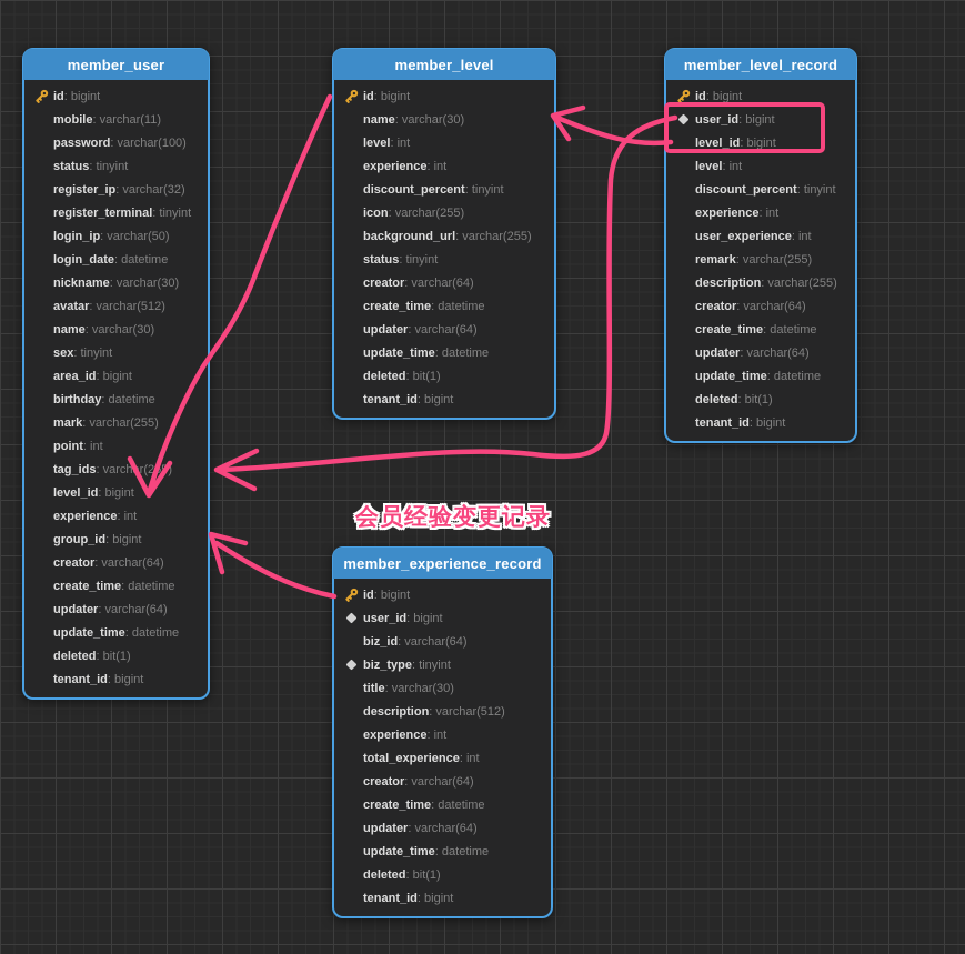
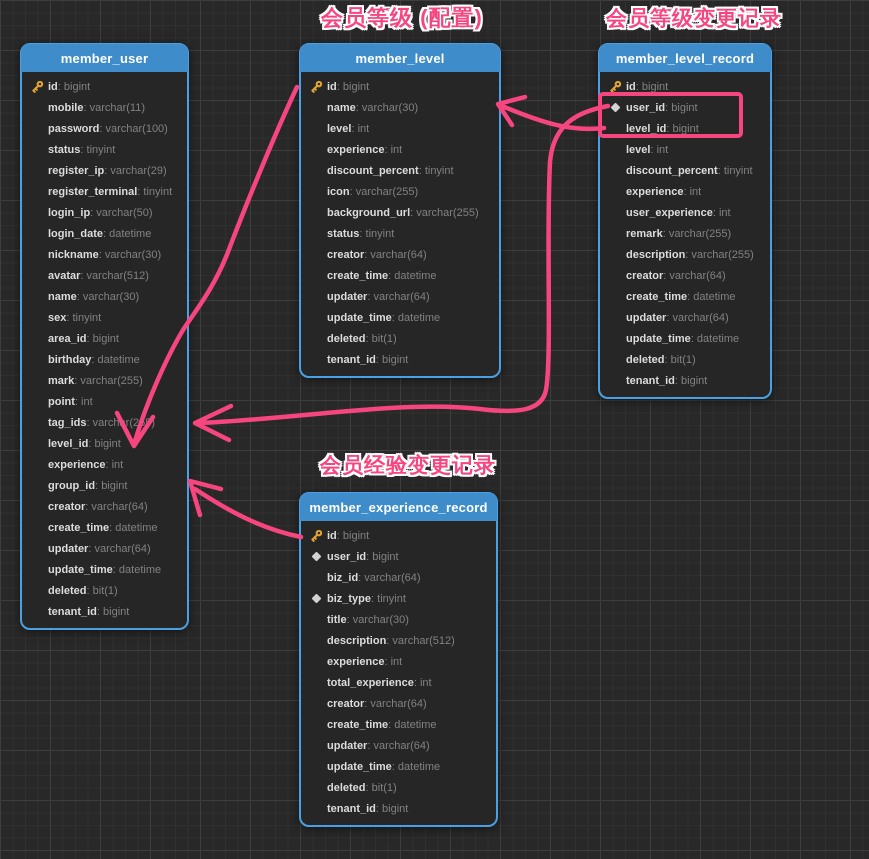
+ 会员等级 (配置)
+ 会员等级变更记录
  会员经验变更记录
  member_user
  id
  bigint
  mobile
  varchar(11)
  password
  varchar(100)
  status
  tinyint
  register_ip
- varchar(32)
+ varchar(29)
  register_terminal
  tinyint
  login_ip
  varchar(50)
  login_date
  datetime
  nickname
  varchar(30)
  avatar
  varchar(512)
  name
  varchar(30)
  sex
  tinyint
  area_id
  bigint
  birthday
  datetime
  mark
  varchar(255)
  point
  int
  tag_ids
  varchr(2)
  level_id
  bigint
  experience
  int
  group_id
  bigint
  creator
  varchar(64)
  create_time
  datetime
  updater
  varchar(64)
  update_time
  datetime
  deleted
  bit(1)
  tenant_id
  bigint
  member_level
  id
  bigint
  name
  varchar(30)
  level
  int
  experience
  int
  discount_percent
  tinyint
  icon
  varchar(255)
  background_url
  varchar(255)
  status
  tinyint
  creator
  varchar(64)
  create_time
  datetime
  updater
  varchar(64)
  update_time
  datetime
  deleted
  bit(1)
  tenant_id
  bigint
  member_level_record
  id
  bigint
  user_id
  bigint
  level_id
  bigint
  level
  int
  discount_percent
  tinyint
  experience
  int
  user_experience
  int
  remark
  varchar(255)
  description
  varchar(255)
  creator
  varchar(64)
  create_time
  datetime
  updater
  varchar(64)
  update_time
  datetime
  deleted
  bit(1)
  tenant_id
  bigint
  member_experience_record
  id
  bigint
  user_id
  bigint
  biz_id
  varchar(64)
  biz_type
  tinyint
  title
  varchar(30)
  description
  varchar(512)
  experience
  int
  total_experience
  int
  creator
  varchar(64)
  create_time
  datetime
  updater
  varchar(64)
  update_time
  datetime
  deleted
  bit(1)
  tenant_id
  bigint
